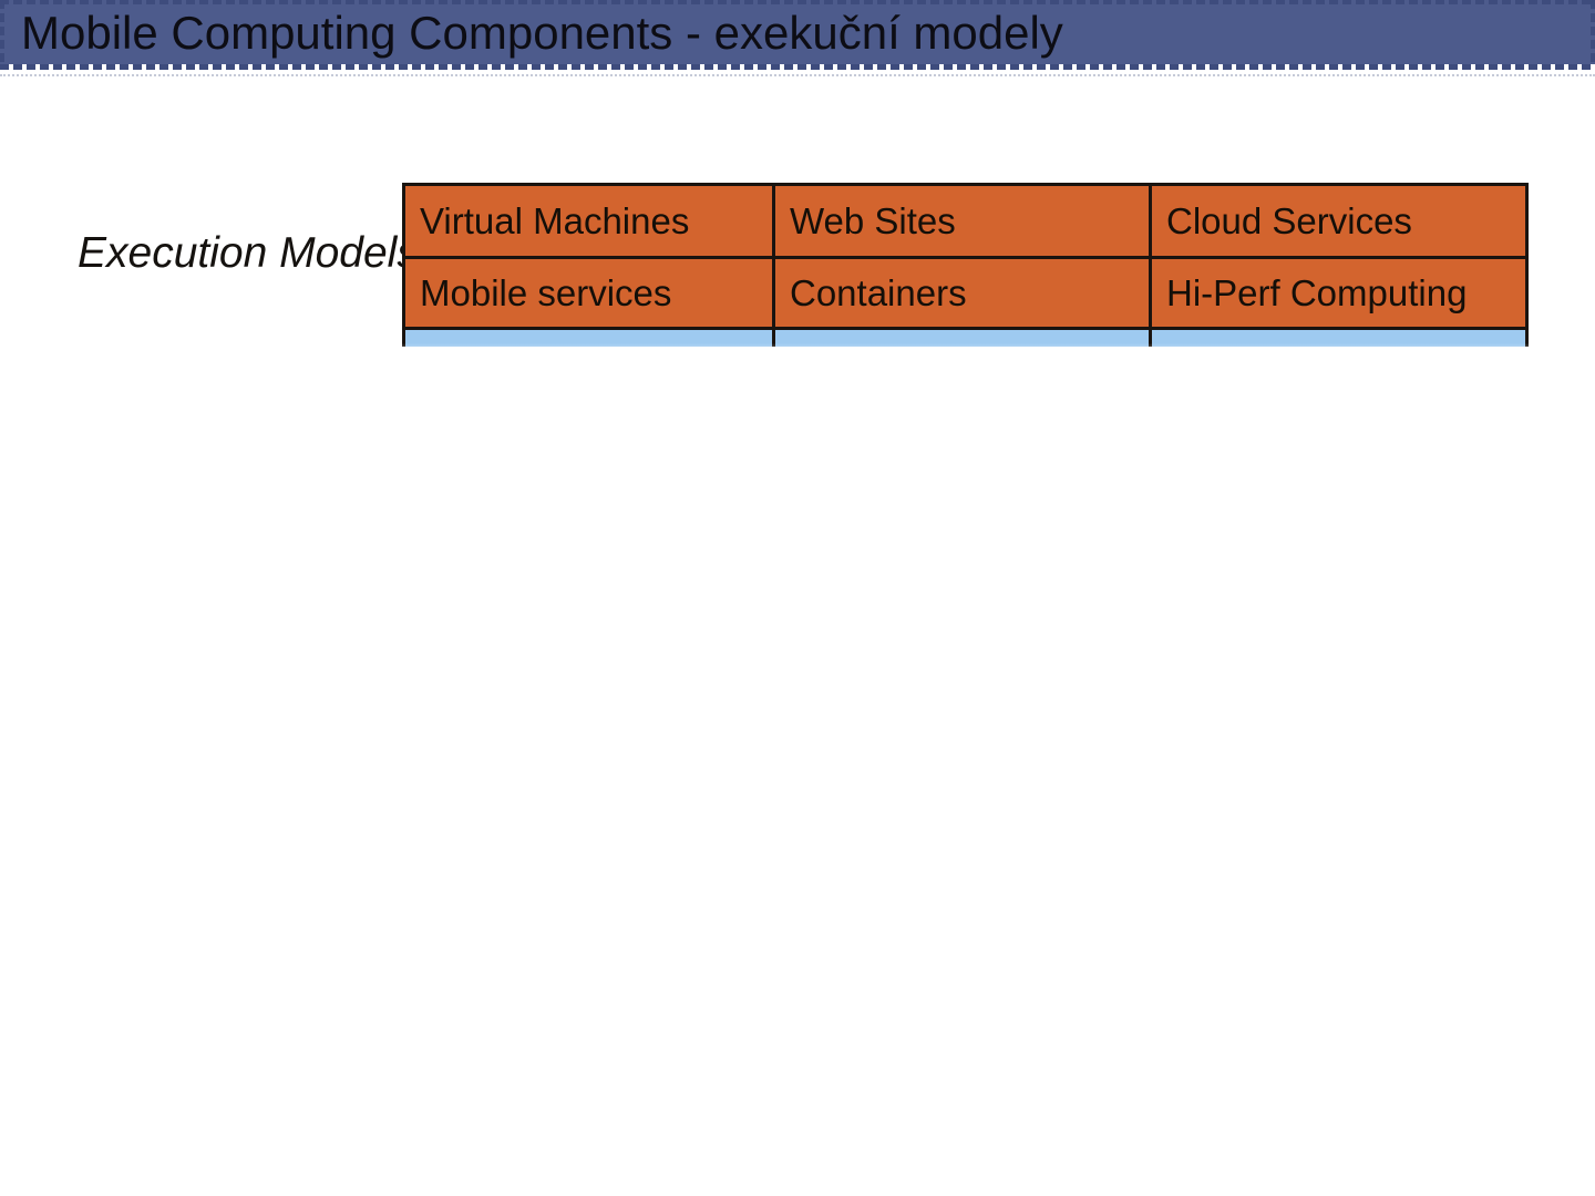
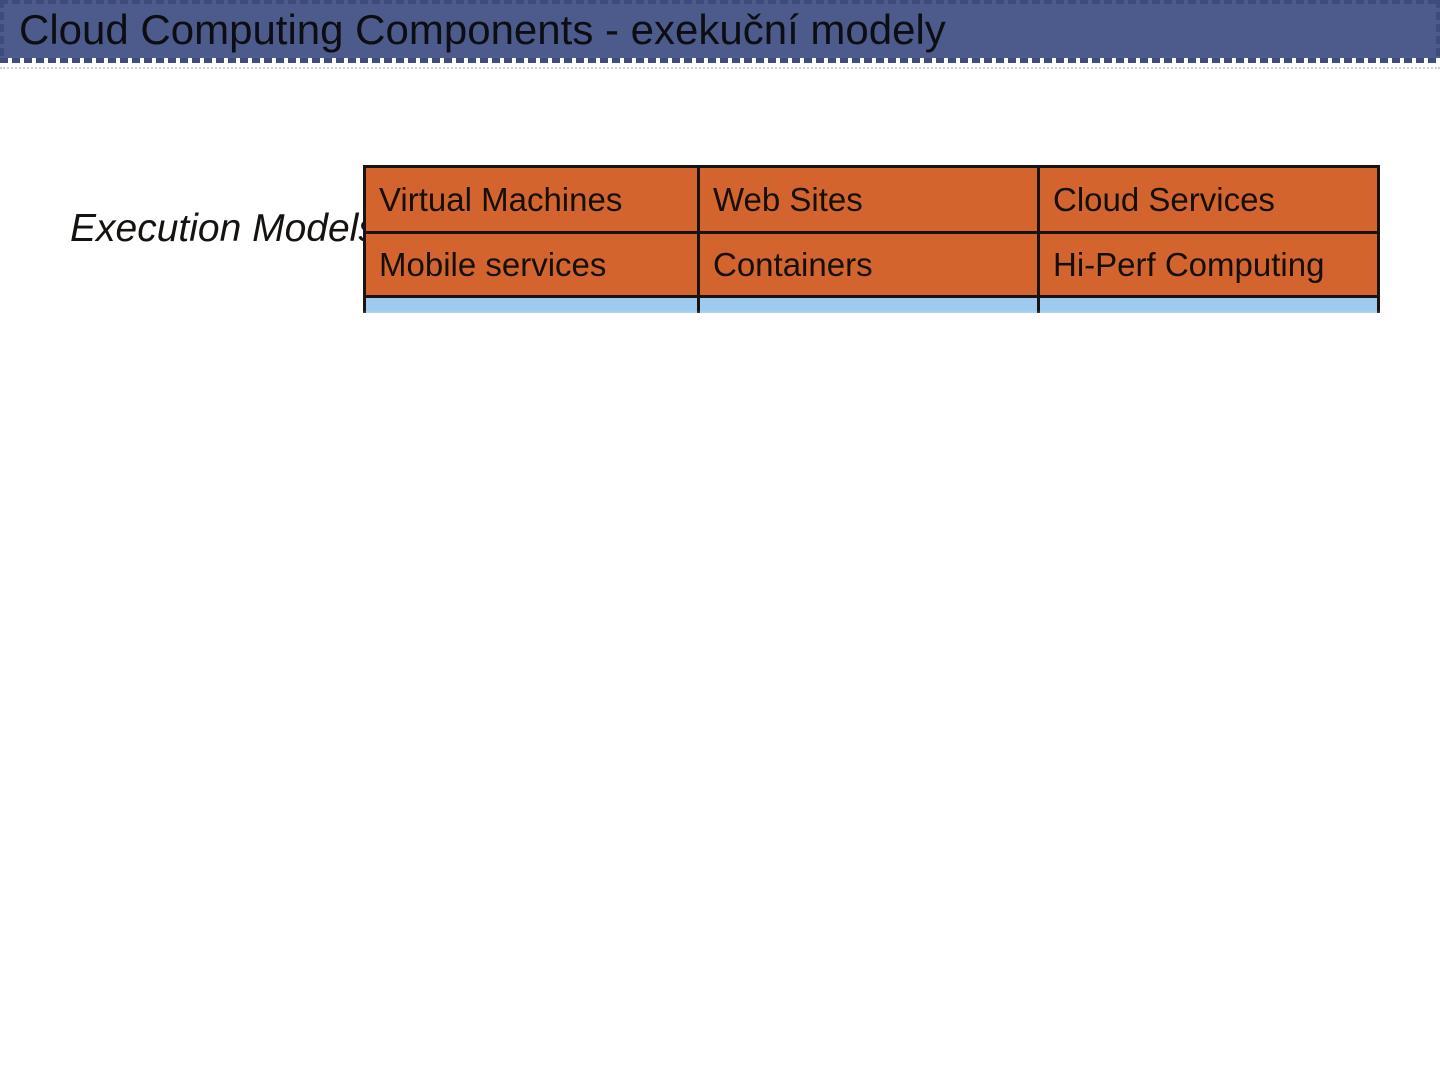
- Mobile Computing Components - exekuční modely
+ Cloud Computing Components - exekuční modely
  Execution Model
  Virtual Machines	Web Sites	Cloud Services
  Mobile services	Containers	Hi-Perf Computing
